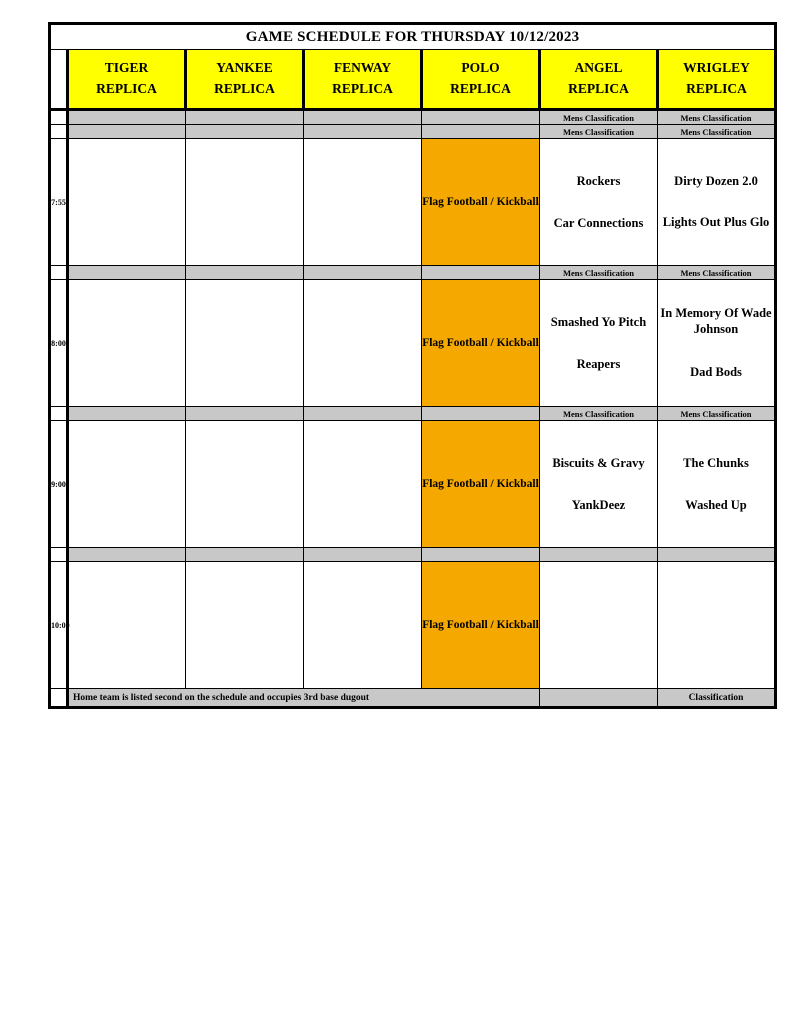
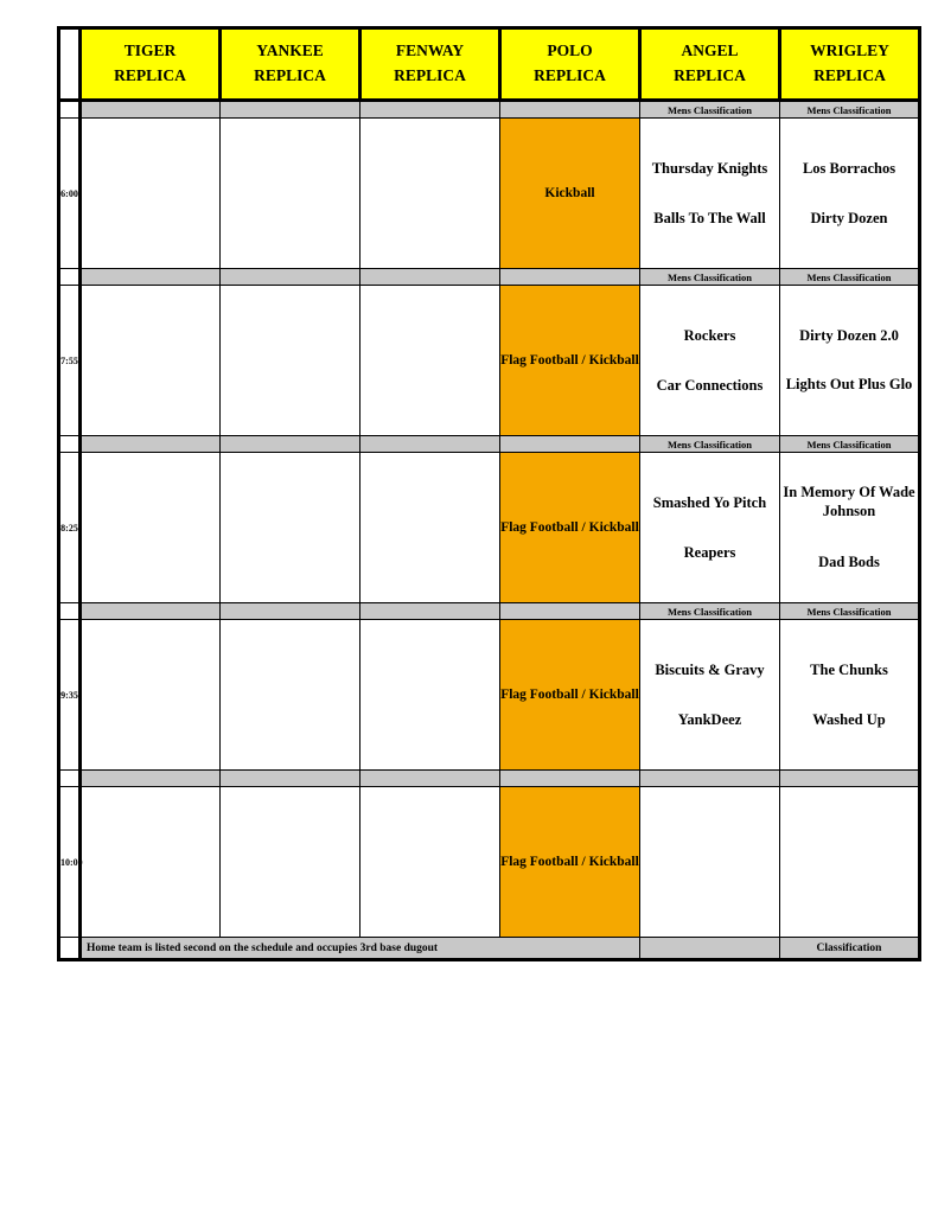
- GAME SCHEDULE FOR THURSDAY 10/12/2023
  	TIGER REPLICA	YANKEE REPLICA	FENWAY REPLICA	POLO REPLICA	ANGEL REPLICA	WRIGLEY REPLICA
  					Mens Classification	Mens Classification
+ 6:00				Kickball	Thursday Knights Balls To The Wall	Los Borrachos Dirty Dozen
  					Mens Classification	Mens Classification
  7:55				Flag Football / Kickball	Rockers Car Connections	Dirty Dozen 2.0 Lights Out Plus Glo
  					Mens Classification	Mens Classification
- 8:00				Flag Football / Kickball	Smashed Yo Pitch Reapers	In Memory Of Wade Johnson Dad Bods
+ 8:25				Flag Football / Kickball	Smashed Yo Pitch Reapers	In Memory Of Wade Johnson Dad Bods
  					Mens Classification	Mens Classification
- 9:00				Flag Football / Kickball	Biscuits & Gravy YankDeez	The Chunks Washed Up
+ 9:35				Flag Football / Kickball	Biscuits & Gravy YankDeez	The Chunks Washed Up
  10:00				Flag Football / Kickball
  	Home team is listed second on the schedule and occupies 3rd base dugout		Classification
